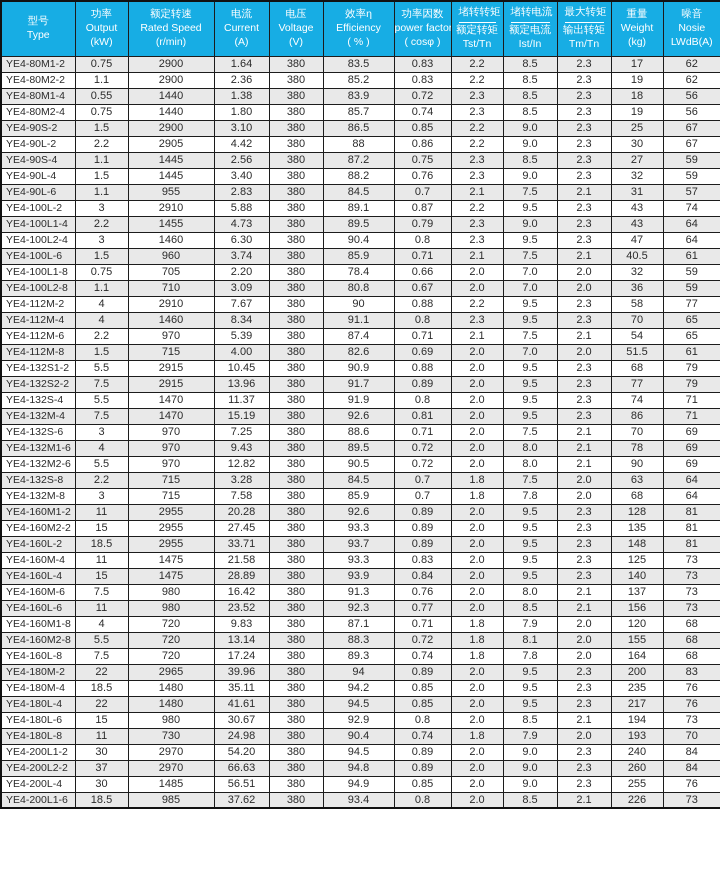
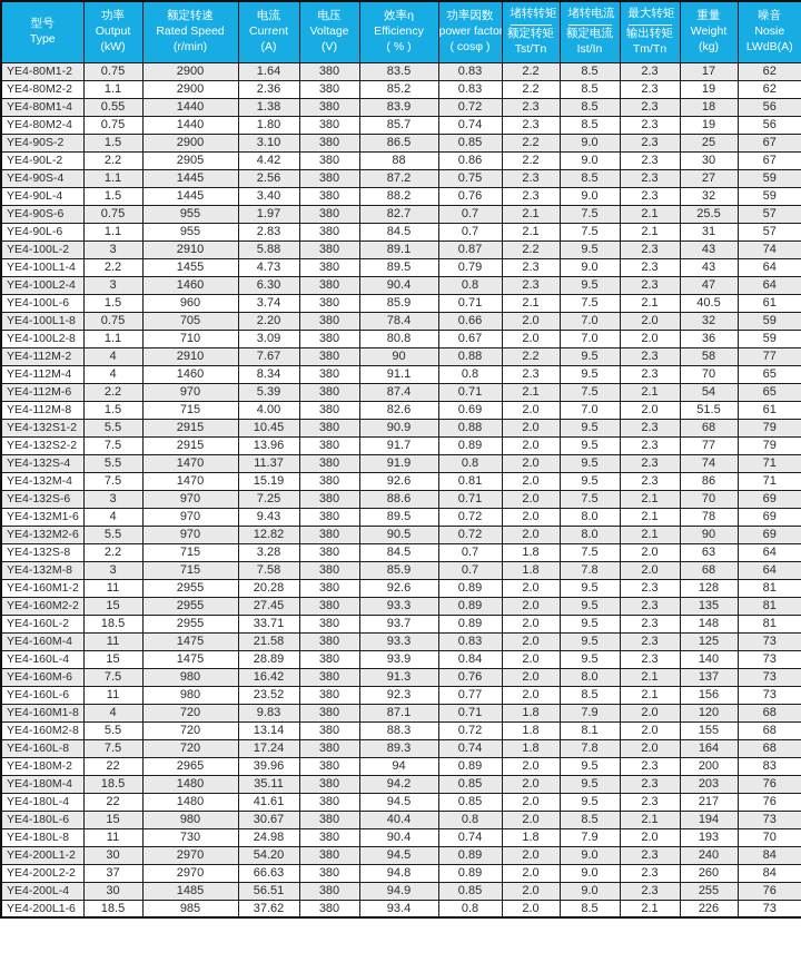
  型号Type	功率Output(kW)	额定转速Rated Speed(r/min)	电流Current(A)	电压Voltage(V)	效率ηEfficiency( % )	功率因数power facto( cosφ )	堵转转矩额定转矩Tst/Tn	堵转电流额定电流Ist/In	最大转矩输出转矩Tm/Tn	重量Weight(kg)	噪音NosieLWdB(A)
  YE4-80M1-2	0.75	2900	1.64	380	83.5	0.83	2.2	8.5	2.3	17	62
  YE4-80M2-2	1.1	2900	2.36	380	85.2	0.83	2.2	8.5	2.3	19	62
  YE4-80M1-4	0.55	1440	1.38	380	83.9	0.72	2.3	8.5	2.3	18	56
  YE4-80M2-4	0.75	1440	1.80	380	85.7	0.74	2.3	8.5	2.3	19	56
  YE4-90S-2	1.5	2900	3.10	380	86.5	0.85	2.2	9.0	2.3	25	67
  YE4-90L-2	2.2	2905	4.42	380	88	0.86	2.2	9.0	2.3	30	67
  YE4-90S-4	1.1	1445	2.56	380	87.2	0.75	2.3	8.5	2.3	27	59
  YE4-90L-4	1.5	1445	3.40	380	88.2	0.76	2.3	9.0	2.3	32	59
+ YE4-90S-6	0.75	955	1.97	380	82.7	0.7	2.1	7.5	2.1	25.5	57
  YE4-90L-6	1.1	955	2.83	380	84.5	0.7	2.1	7.5	2.1	31	57
  YE4-100L-2	3	2910	5.88	380	89.1	0.87	2.2	9.5	2.3	43	74
  YE4-100L1-4	2.2	1455	4.73	380	89.5	0.79	2.3	9.0	2.3	43	64
  YE4-100L2-4	3	1460	6.30	380	90.4	0.8	2.3	9.5	2.3	47	64
  YE4-100L-6	1.5	960	3.74	380	85.9	0.71	2.1	7.5	2.1	40.5	61
  YE4-100L1-8	0.75	705	2.20	380	78.4	0.66	2.0	7.0	2.0	32	59
  YE4-100L2-8	1.1	710	3.09	380	80.8	0.67	2.0	7.0	2.0	36	59
  YE4-112M-2	4	2910	7.67	380	90	0.88	2.2	9.5	2.3	58	77
  YE4-112M-4	4	1460	8.34	380	91.1	0.8	2.3	9.5	2.3	70	65
  YE4-112M-6	2.2	970	5.39	380	87.4	0.71	2.1	7.5	2.1	54	65
  YE4-112M-8	1.5	715	4.00	380	82.6	0.69	2.0	7.0	2.0	51.5	61
  YE4-132S1-2	5.5	2915	10.45	380	90.9	0.88	2.0	9.5	2.3	68	79
  YE4-132S2-2	7.5	2915	13.96	380	91.7	0.89	2.0	9.5	2.3	77	79
  YE4-132S-4	5.5	1470	11.37	380	91.9	0.8	2.0	9.5	2.3	74	71
  YE4-132M-4	7.5	1470	15.19	380	92.6	0.81	2.0	9.5	2.3	86	71
  YE4-132S-6	3	970	7.25	380	88.6	0.71	2.0	7.5	2.1	70	69
  YE4-132M1-6	4	970	9.43	380	89.5	0.72	2.0	8.0	2.1	78	69
  YE4-132M2-6	5.5	970	12.82	380	90.5	0.72	2.0	8.0	2.1	90	69
  YE4-132S-8	2.2	715	3.28	380	84.5	0.7	1.8	7.5	2.0	63	64
  YE4-132M-8	3	715	7.58	380	85.9	0.7	1.8	7.8	2.0	68	64
  YE4-160M1-2	11	2955	20.28	380	92.6	0.89	2.0	9.5	2.3	128	81
  YE4-160M2-2	15	2955	27.45	380	93.3	0.89	2.0	9.5	2.3	135	81
  YE4-160L-2	18.5	2955	33.71	380	93.7	0.89	2.0	9.5	2.3	148	81
  YE4-160M-4	11	1475	21.58	380	93.3	0.83	2.0	9.5	2.3	125	73
  YE4-160L-4	15	1475	28.89	380	93.9	0.84	2.0	9.5	2.3	140	73
  YE4-160M-6	7.5	980	16.42	380	91.3	0.76	2.0	8.0	2.1	137	73
  YE4-160L-6	11	980	23.52	380	92.3	0.77	2.0	8.5	2.1	156	73
  YE4-160M1-8	4	720	9.83	380	87.1	0.71	1.8	7.9	2.0	120	68
  YE4-160M2-8	5.5	720	13.14	380	88.3	0.72	1.8	8.1	2.0	155	68
  YE4-160L-8	7.5	720	17.24	380	89.3	0.74	1.8	7.8	2.0	164	68
  YE4-180M-2	22	2965	39.96	380	94	0.89	2.0	9.5	2.3	200	83
- YE4-180M-4	18.5	1480	35.11	380	94.2	0.85	2.0	9.5	2.3	235	76
+ YE4-180M-4	18.5	1480	35.11	380	94.2	0.85	2.0	9.5	2.3	203	76
  YE4-180L-4	22	1480	41.61	380	94.5	0.85	2.0	9.5	2.3	217	76
- YE4-180L-6	15	980	30.67	380	92.9	0.8	2.0	8.5	2.1	194	73
+ YE4-180L-6	15	980	30.67	380	40.4	0.8	2.0	8.5	2.1	194	73
  YE4-180L-8	11	730	24.98	380	90.4	0.74	1.8	7.9	2.0	193	70
  YE4-200L1-2	30	2970	54.20	380	94.5	0.89	2.0	9.0	2.3	240	84
  YE4-200L2-2	37	2970	66.63	380	94.8	0.89	2.0	9.0	2.3	260	84
  YE4-200L-4	30	1485	56.51	380	94.9	0.85	2.0	9.0	2.3	255	76
  YE4-200L1-6	18.5	985	37.62	380	93.4	0.8	2.0	8.5	2.1	226	73
